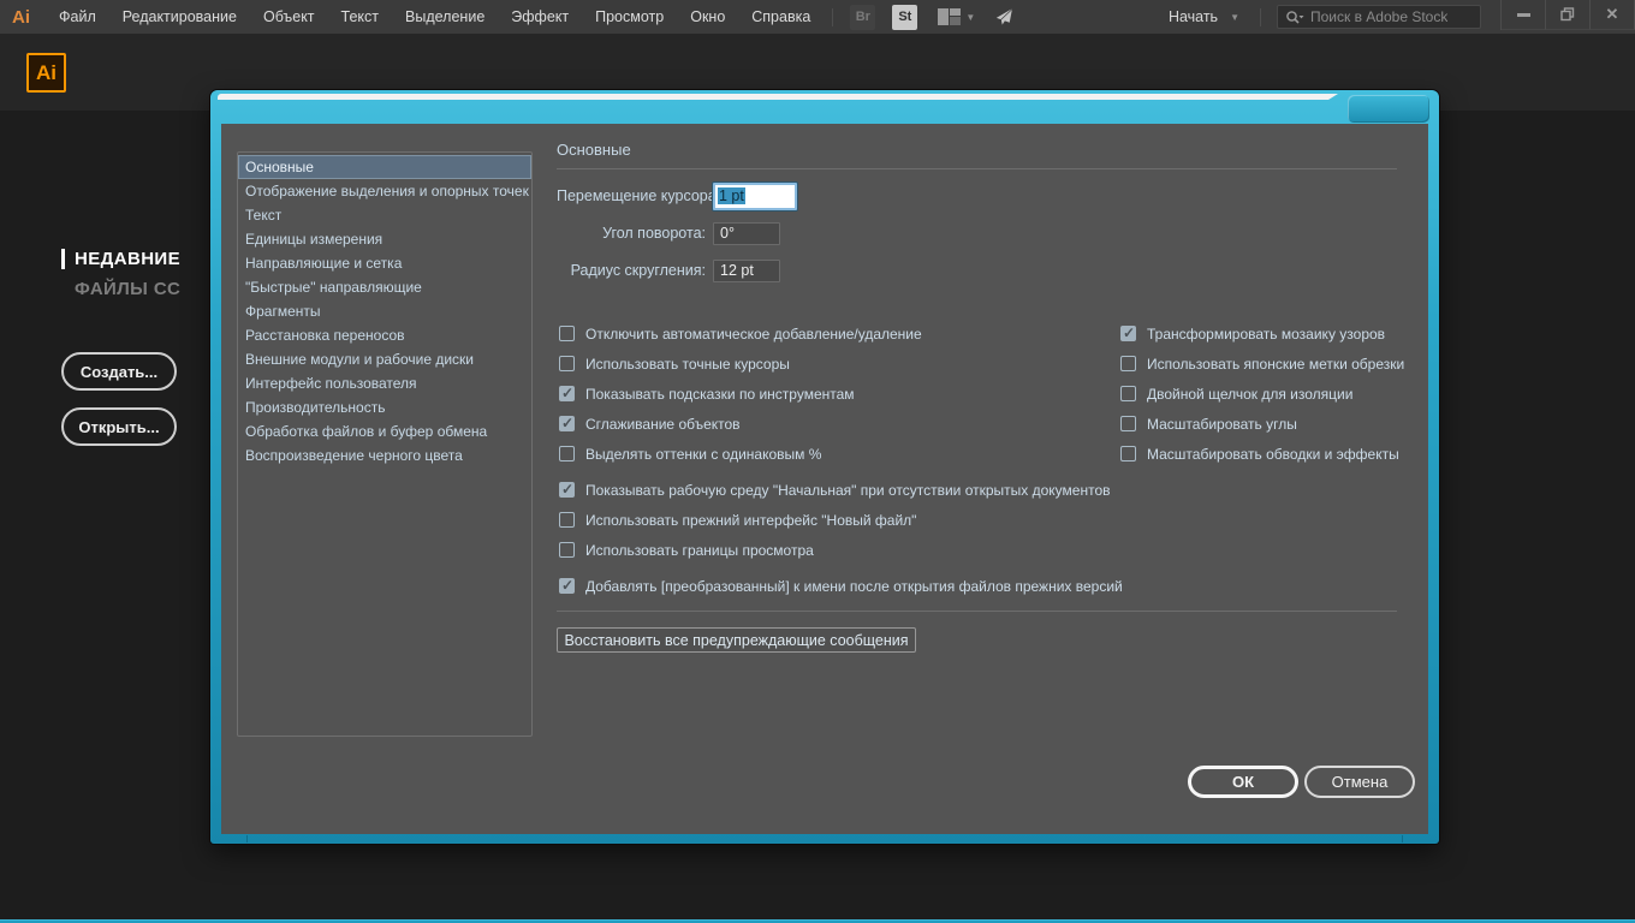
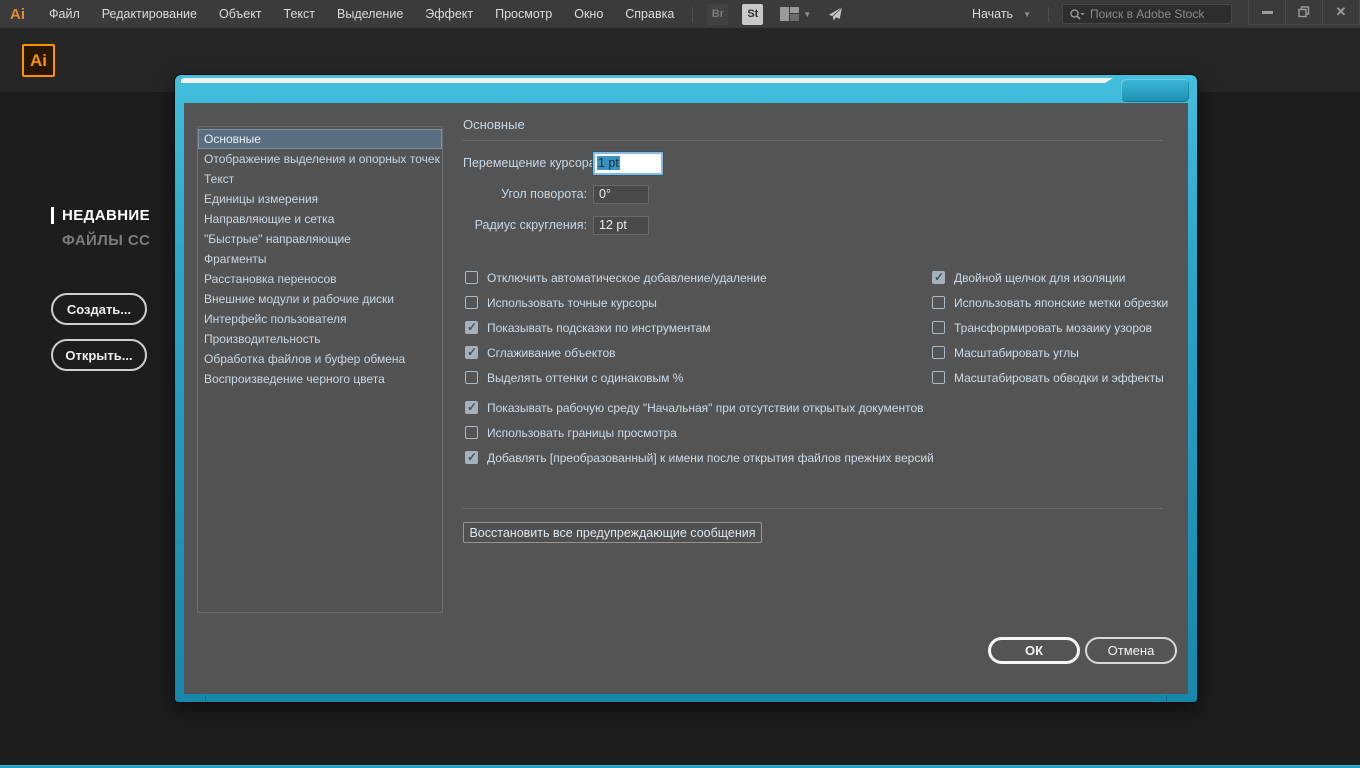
  Ai
  Файл
  Редактирование
  Объект
  Текст
  Выделение
  Эффект
  Просмотр
  Окно
  Справка
  Br
  St
  ▼
  Начать
  ▼
  Поиск в Adobe Stock
  ✕
  Ai
  НЕДАВНИЕ
  ФАЙЛЫ CC
  Создать...
  Открыть...
  Основные
  Отображение выделения и опорных точек
  Текст
  Единицы измерения
  Направляющие и сетка
  "Быстрые" направляющие
  Фрагменты
  Расстановка переносов
  Внешние модули и рабочие диски
  Интерфейс пользователя
  Производительность
  Обработка файлов и буфер обмена
  Воспроизведение черного цвета
  Основные
  Перемещение курсор
  1 pt
  Угол поворота:
  0°
  Радиус скругления:
  12 pt
  Отключить автоматическое добавление/удаление
  Использовать точные курсоры
  Показывать подсказки по инструментам
  Сглаживание объектов
  Выделять оттенки с одинаковым %
  Показывать рабочую среду "Начальная" при отсутствии открытых документов
- Использовать прежний интерфейс "Новый файл"
  Использовать границы просмотра
  Добавлять [преобразованный] к имени после открытия файлов прежних версий
- Трансформировать мозаику узоров
+ Двойной щелчок для изоляции
  Использовать японские метки обрезки
- Двойной щелчок для изоляции
+ Трансформировать мозаику узоров
  Масштабировать углы
  Масштабировать обводки и эффекты
  Восстановить все предупреждающие сообщения
  ОК
  Отмена
